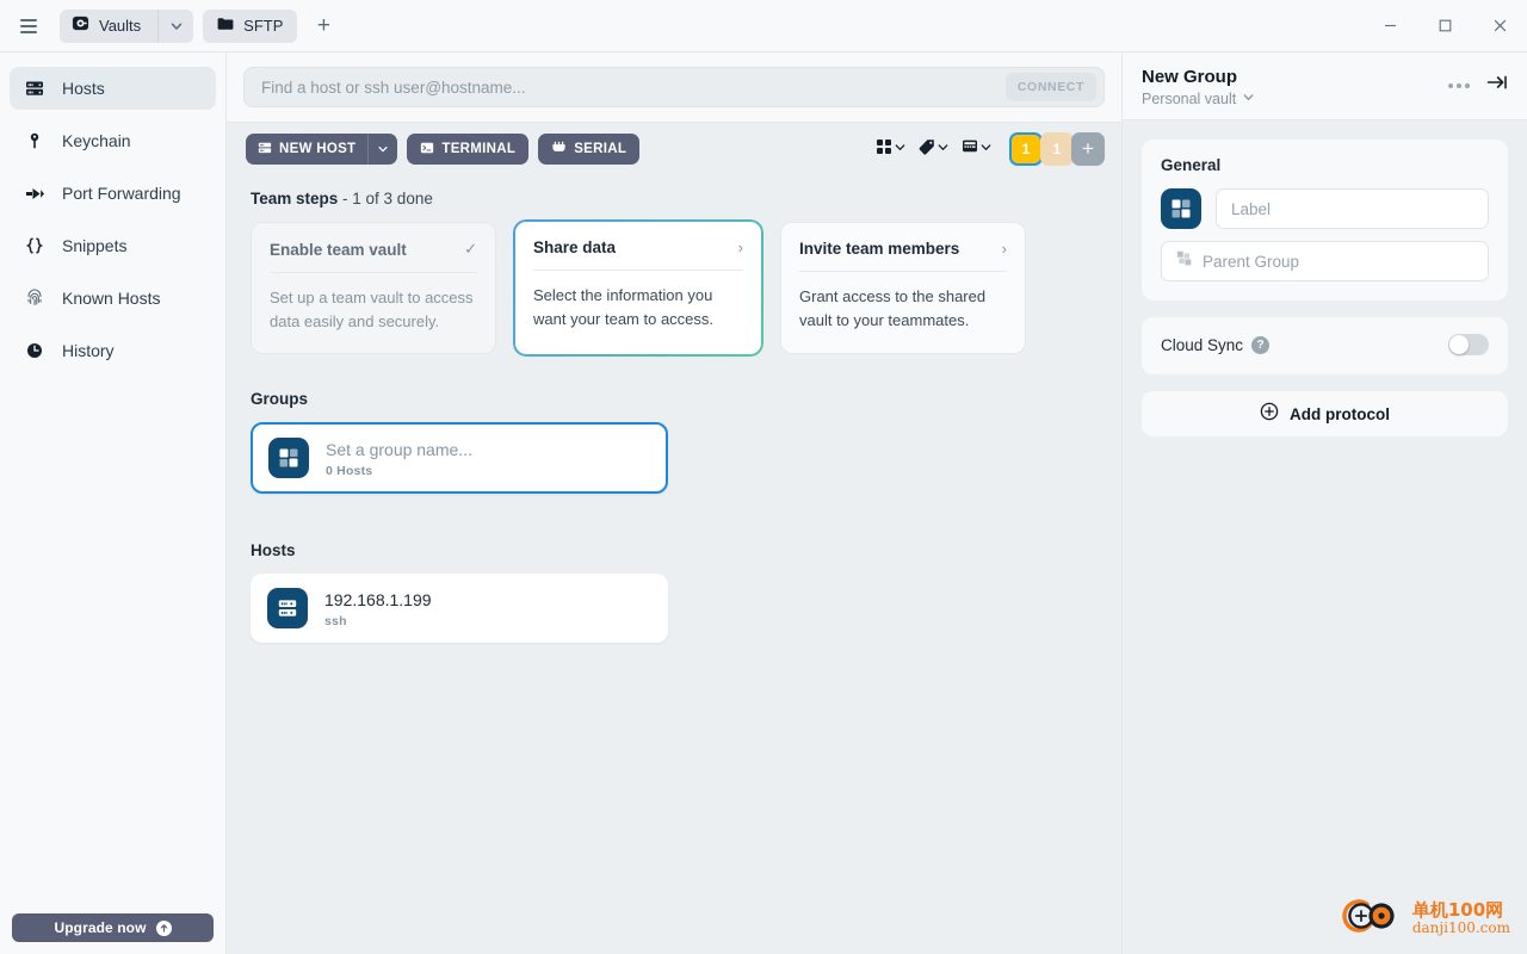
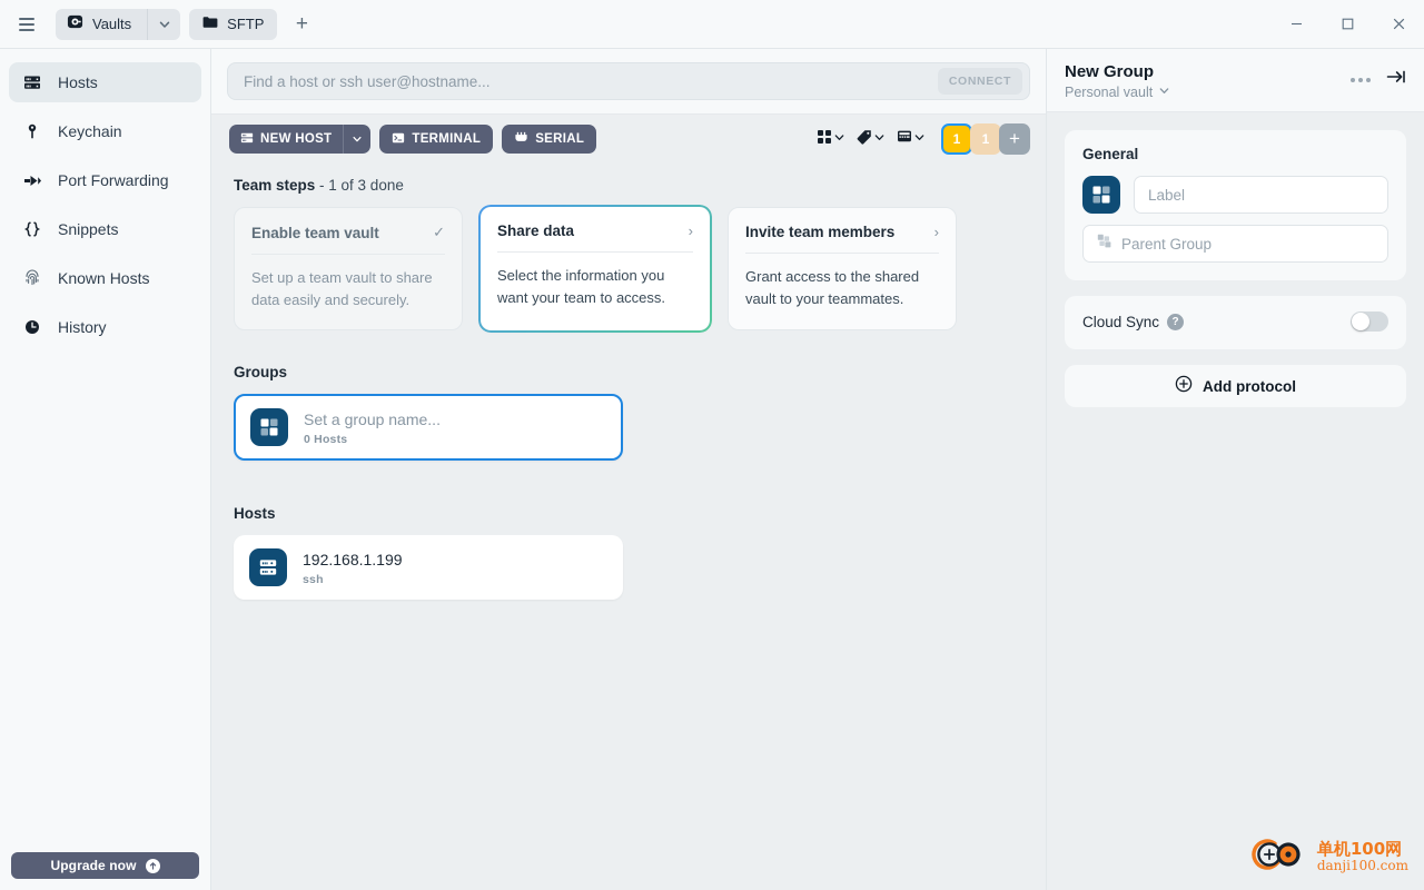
  Vaults
  SFTP
  +
  Hosts
  Keychain
  Port Forwarding
  Snippets
  Known Hosts
  History
  Upgrade now
  Find a host or ssh user@hostname...
  CONNECT
  NEW HOST
  TERMINAL
  SERIAL
  1
  1
  +
  Team steps - 1 of 3 done
  Enable team vault
  ✓
- Set up a team vault to access data easily and securely.
+ Set up a team vault to share data easily and securely.
  Invite team members
  ›
  Grant access to the shared vault to your teammates.
  Groups
  Set a group name...
  0 Hosts
  Hosts
  192.168.1.199
  ssh
  New Group
  Personal vault
  General
  Label
  Parent Group
  Cloud Sync
  ?
  Add protocol
  单机100网
  danji100.com
